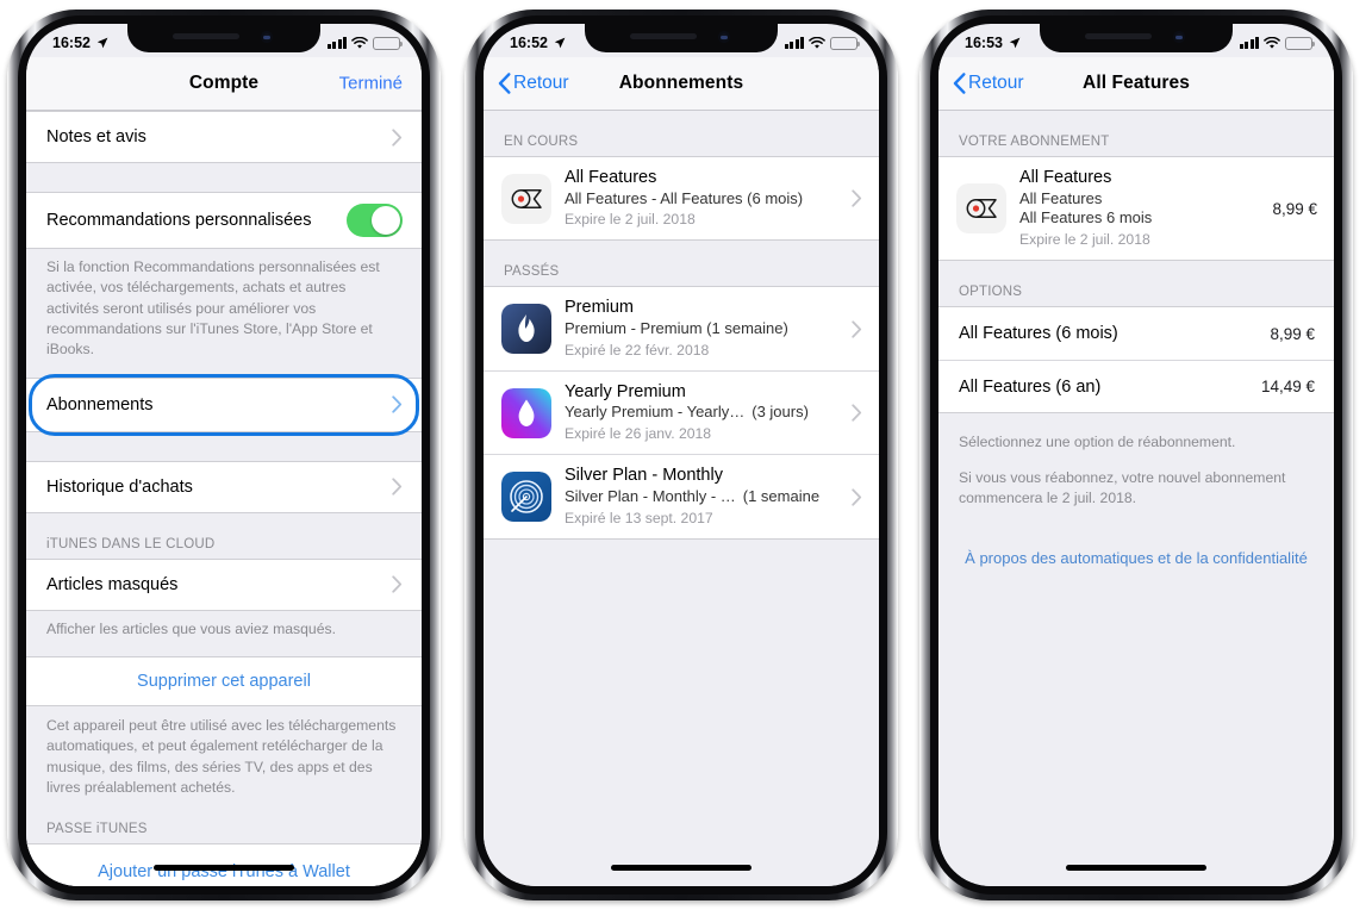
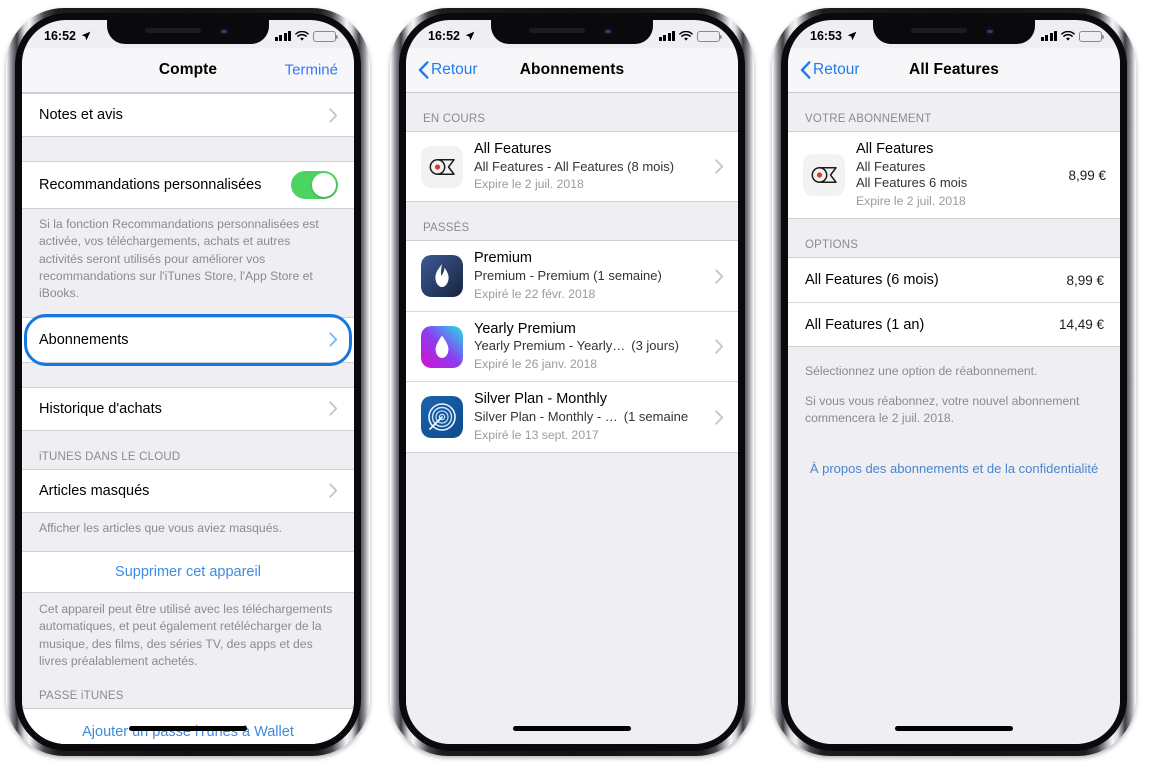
  16:52
  Compte
  Terminé
  Notes et avis
  Recommandations personnalisées
  Si la fonction Recommandations personnalisées est activée, vos téléchargements, achats et autres activités seront utilisés pour améliorer vos recommandations sur l'iTunes Store, l'App Store et iBooks.
  Abonnements
  Historique d'achats
  iTUNES DANS LE CLOUD
  Articles masqués
  Afficher les articles que vous aviez masqués.
  Supprimer cet appareil
  Cet appareil peut être utilisé avec les téléchargements automatiques, et peut également retélécharger de la musique, des films, des séries TV, des apps et des livres préalablement achetés.
  PASSE iTUNES
  Ajouter un passe iTunes à Wallet
  16:52
  Retour
  Abonnements
  EN COURS
  All Features
- All Features - All Features (6 mois)
+ All Features - All Features (8 mois)
  Expire le 2 juil. 2018
  PASSÉS
  Premium
  Premium - Premium (1 semaine)
  Expiré le 22 févr. 2018
  Yearly Premium
  Yearly Premium - Yearly…
  (3 jours)
  Expiré le 26 janv. 2018
  Silver Plan - Monthly
  Silver Plan - Monthly - …
  (1 semaine
  Expiré le 13 sept. 2017
  16:53
  Retour
  All Features
  VOTRE ABONNEMENT
  All Features
  All Features
  All Features 6 mois
  Expire le 2 juil. 2018
  8,99 €
  OPTIONS
  All Features (6 mois)
  8,99 €
- All Features (6 an)
+ All Features (1 an)
  14,49 €
  Sélectionnez une option de réabonnement.
  Si vous vous réabonnez, votre nouvel abonnement commencera le 2 juil. 2018.
- À propos des automatiques et de la confidentialité
+ À propos des abonnements et de la confidentialité
